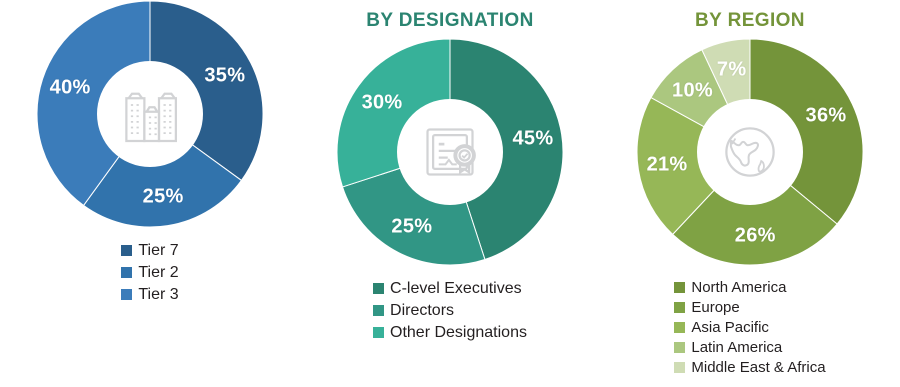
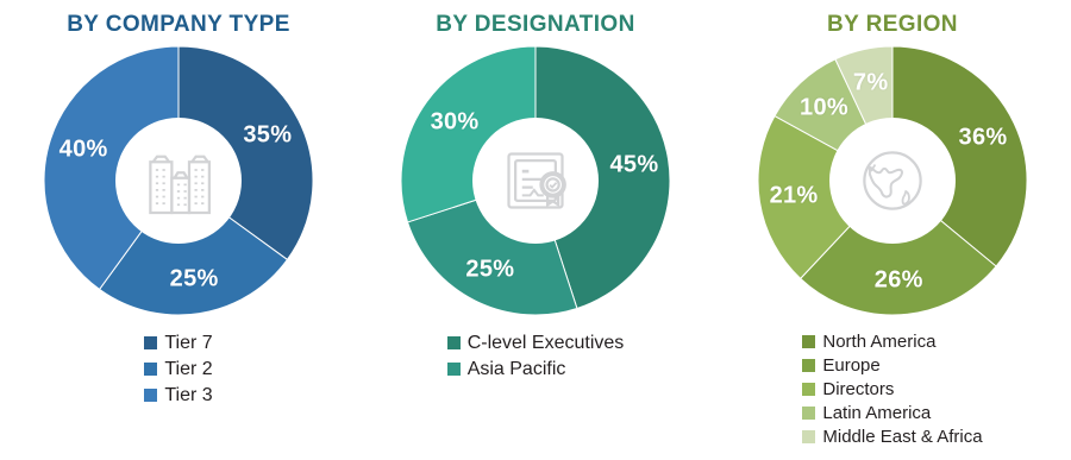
+ BY COMPANY TYPE
  35%
  25%
  40%
  Tier 7
  Tier 2
  Tier 3
  BY DESIGNATION
  45%
  25%
  30%
  C-level Executives
- Directors
+ Asia Pacific
- Other Designations
  BY REGION
  36%
  26%
  21%
  10%
  7%
  North America
  Europe
- Asia Pacific
+ Directors
  Latin America
  Middle East & Africa
